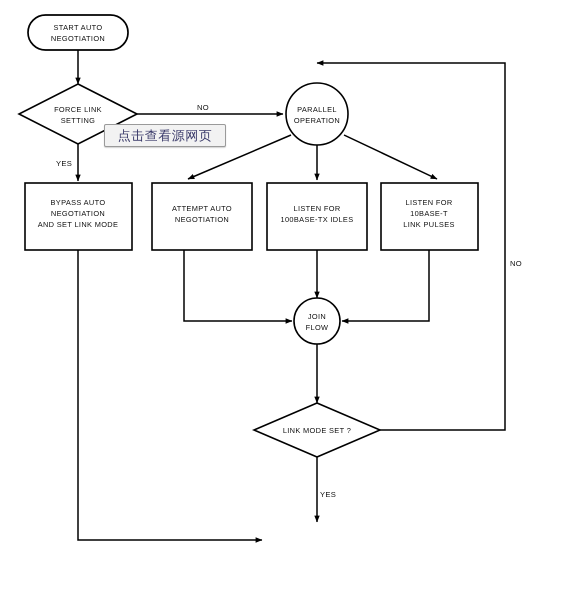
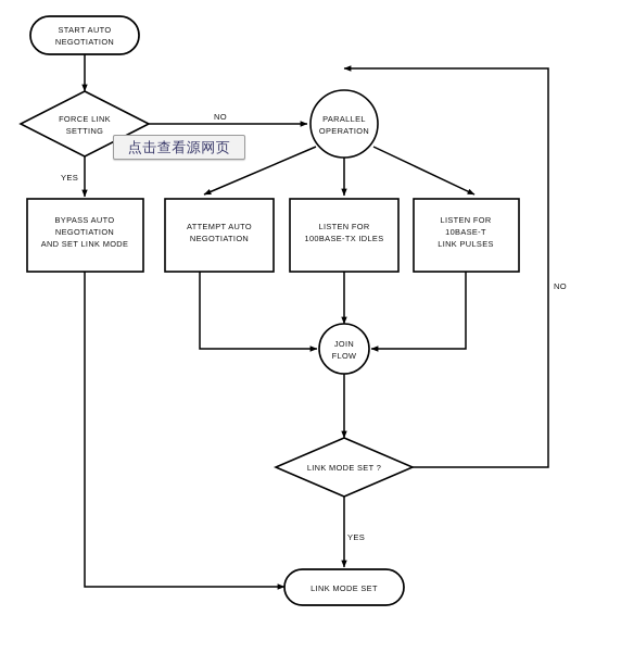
  NO
  YES
  NO
  YES
  START AUTO
  NEGOTIATION
  FORCE LINK
  SETTING
  PARALLEL
  OPERATION
  BYPASS AUTO
  NEGOTIATION
  AND SET LINK MODE
  ATTEMPT AUTO
  NEGOTIATION
  LISTEN FOR
  100BASE-TX IDLES
  LISTEN FOR
  10BASE-T
  LINK PULSES
  JOIN
  FLOW
  LINK MODE SET ?
+ LINK MODE SET
  点击查看源网页
